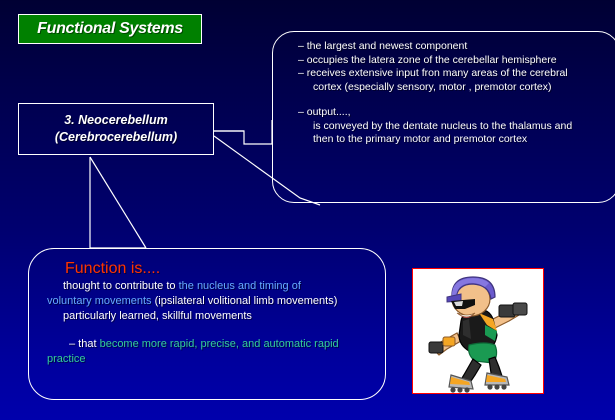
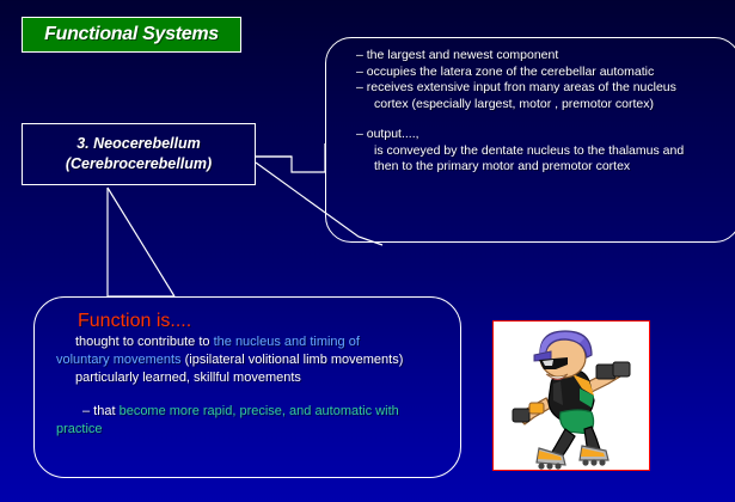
  Functional Systems
  3. Neocerebellum
  (Cerebrocerebellum)
  – the largest and newest component
- – occupies the latera zone of the cerebellar hemisphere
+ – occupies the latera zone of the cerebellar automatic
- – receives extensive input fron many areas of the cerebral
+ – receives extensive input fron many areas of the nucleus
- cortex (especially sensory, motor , premotor cortex)
+ cortex (especially largest, motor , premotor cortex)
  – output....,
  is conveyed by the dentate nucleus to the thalamus and
  then to the primary motor and premotor cortex
  Function is....
  thought to contribute to the nucleus and timing of
  voluntary movements (ipsilateral volitional limb movements)
  particularly learned, skillful movements
- – that become more rapid, precise, and automatic rapid
+ – that become more rapid, precise, and automatic with
  practice
